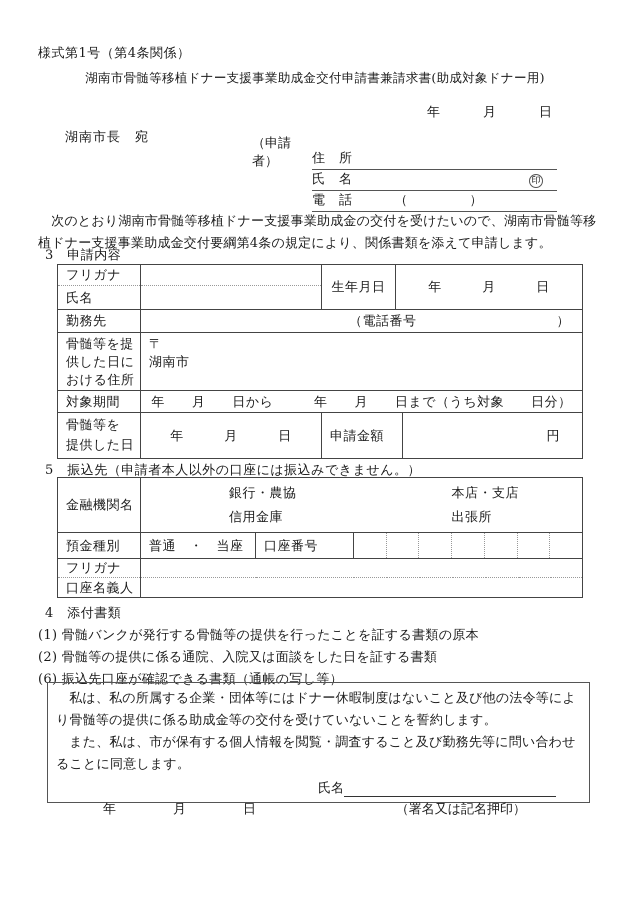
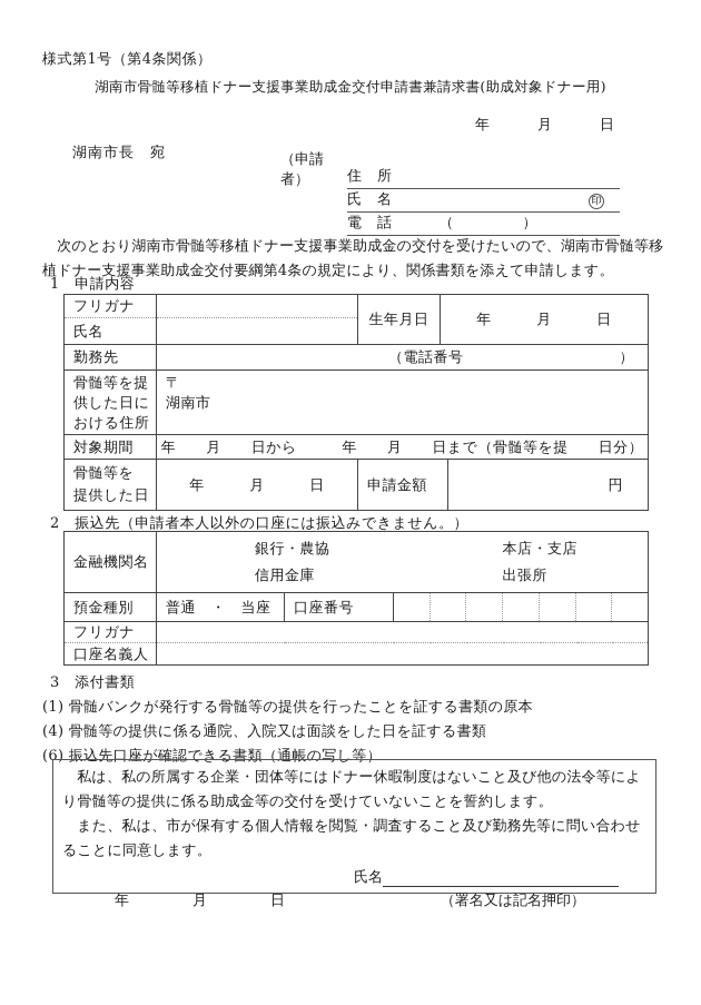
  様式第1号（第4条関係）
  湖南市骨髄等移植ドナー支援事業助成金交付申請書兼請求書(助成対象ドナー用)
  年 月 日
  湖南市長 宛
  （申請者）
  住 所
  氏 名
  印
  電 話
  （ ）
  次のとおり湖南市骨髄等移植ドナー支援事業助成金の交付を受けたいので、湖南市骨髄等移植ドナー支援事業助成金交付要綱第4条の規定により、関係書類を添えて申請します。
- 3 申請内容
+ 1 申請内容
  フリガナ		生年月日	年 月 日
  氏名
  勤務先	（電話番号 ）
  骨髄等を提 供した日に おける住所	〒 湖南市
- 対象期間	年 月 日から 年 月 日まで（うち対象 日分）
+ 対象期間	年 月 日から 年 月 日まで（骨髄等を提 日分）
  骨髄等を 提供した日	年 月 日	申請金額	円
- 5 振込先（申請者本人以外の口座には振込みできません。）
+ 2 振込先（申請者本人以外の口座には振込みできません。）
  金融機関名	銀行・農協 信用金庫 本店・支店 出張所
  預金種別	普通 ・ 当座	口座番号
  フリガナ
  口座名義人
- 4 添付書類
+ 3 添付書類
  (1) 骨髄バンクが発行する骨髄等の提供を行ったことを証する書類の原本
- (2) 骨髄等の提供に係る通院、入院又は面談をした日を証する書類
+ (4) 骨髄等の提供に係る通院、入院又は面談をした日を証する書類
  (6) 振込先口座が確認できる書類（通帳の写し等）
  私は、私の所属する企業・団体等にはドナー休暇制度はないこと及び他の法令等により骨髄等の提供に係る助成金等の交付を受けていないことを誓約します。
  また、私は、市が保有する個人情報を閲覧・調査すること及び勤務先等に問い合わせることに同意します。
  年 月 日
  氏名
  （署名又は記名押印）
